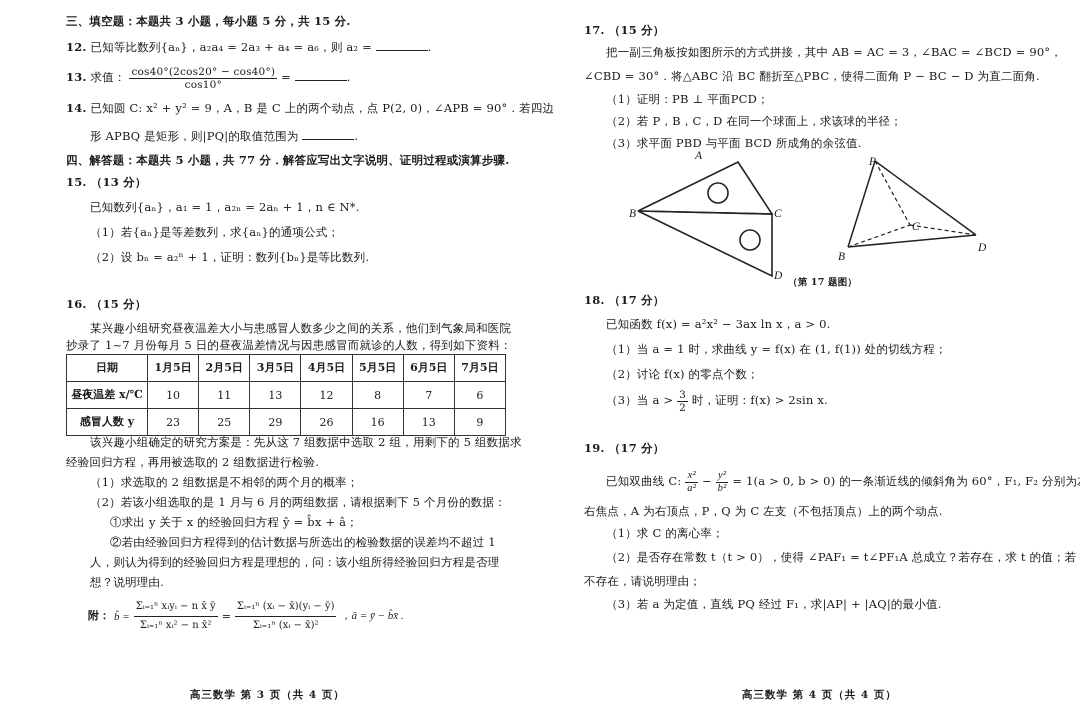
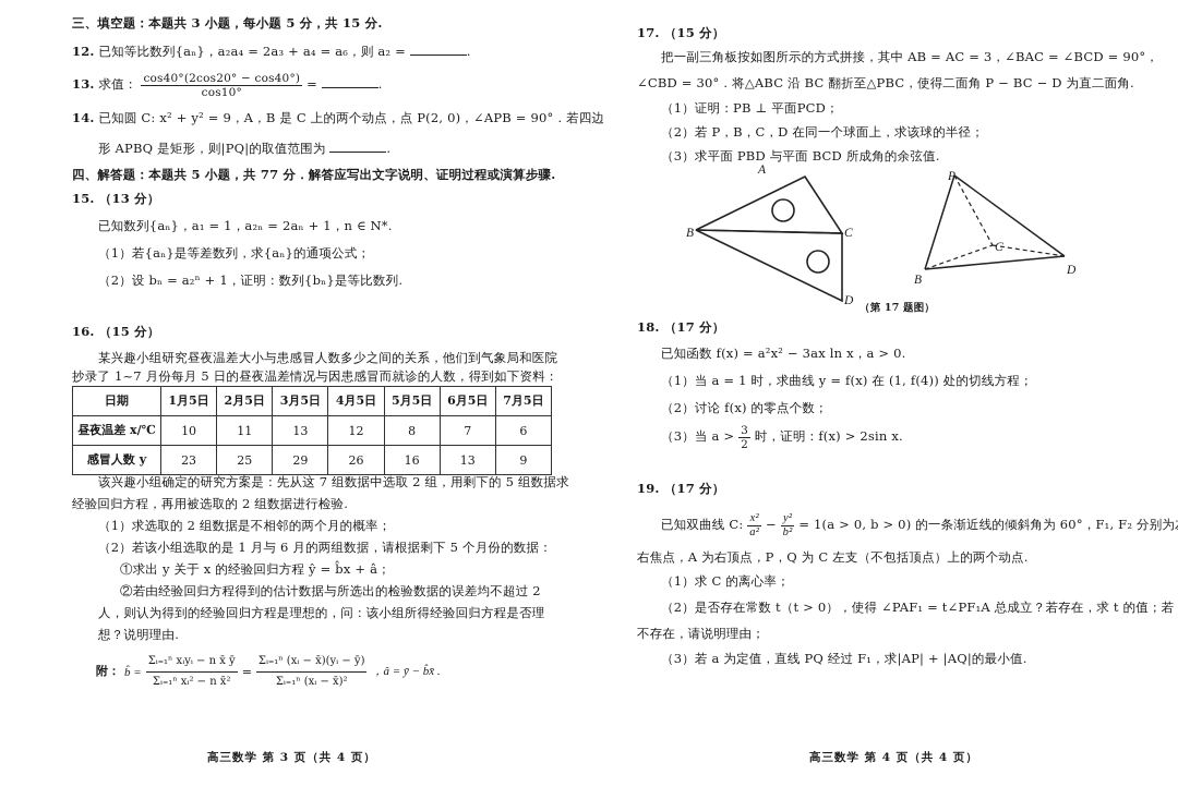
  三、填空题：本题共 3 小题，每小题 5 分，共 15 分.
  12. 已知等比数列{aₙ}，a₂a₄ = 2a₃ + a₄ = a₆，则 a₂ = .
  13. 求值：
  cos40°(2cos20° − cos40°)
  cos10°
  = .
  14. 已知圆 C: x² + y² = 9，A，B 是 C 上的两个动点，点 P(2, 0)，∠APB = 90°．若四边
  形 APBQ 是矩形，则|PQ|的取值范围为 .
  四、解答题：本题共 5 小题，共 77 分．解答应写出文字说明、证明过程或演算步骤.
  15. （13 分）
  已知数列{aₙ}，a₁ = 1，a₂ₙ = 2aₙ + 1，n ∈ N*.
  （1）若{aₙ}是等差数列，求{aₙ}的通项公式；
  （2）设 bₙ = a₂ⁿ + 1，证明：数列{bₙ}是等比数列.
  16. （15 分）
  某兴趣小组研究昼夜温差大小与患感冒人数多少之间的关系，他们到气象局和医院
  抄录了 1~7 月份每月 5 日的昼夜温差情况与因患感冒而就诊的人数，得到如下资料：
  日期	1月5日	2月5日	3月5日	4月5日	5月5日	6月5日	7月5日
  昼夜温差 x/℃	10	11	13	12	8	7	6
  感冒人数 y	23	25	29	26	16	13	9
  该兴趣小组确定的研究方案是：先从这 7 组数据中选取 2 组，用剩下的 5 组数据求
  经验回归方程，再用被选取的 2 组数据进行检验.
  （1）求选取的 2 组数据是不相邻的两个月的概率；
  （2）若该小组选取的是 1 月与 6 月的两组数据，请根据剩下 5 个月份的数据：
  ①求出 y 关于 x 的经验回归方程 ŷ = b̂x + â；
- ②若由经验回归方程得到的估计数据与所选出的检验数据的误差均不超过 1
+ ②若由经验回归方程得到的估计数据与所选出的检验数据的误差均不超过 2
  人，则认为得到的经验回归方程是理想的，问：该小组所得经验回归方程是否理
  想？说明理由.
  附：
  b̂ =
  Σᵢ₌₁ⁿ xᵢyᵢ − n x̄ ȳ
  Σᵢ₌₁ⁿ xᵢ² − n x̄²
  =
  Σᵢ₌₁ⁿ (xᵢ − x̄)(yᵢ − ȳ)
  Σᵢ₌₁ⁿ (xᵢ − x̄)²
  ，â = ȳ − b̂x̄ .
  高三数学 第 3 页（共 4 页）
  17. （15 分）
  把一副三角板按如图所示的方式拼接，其中 AB = AC = 3，∠BAC = ∠BCD = 90°，
  ∠CBD = 30°．将△ABC 沿 BC 翻折至△PBC，使得二面角 P − BC − D 为直二面角.
  （1）证明：PB ⊥ 平面PCD；
  （2）若 P，B，C，D 在同一个球面上，求该球的半径；
  （3）求平面 PBD 与平面 BCD 所成角的余弦值.
  A
  B
  C
  D
  P
  B
  C
  D
  （第 17 题图）
  18. （17 分）
  已知函数 f(x) = a²x² − 3ax ln x，a > 0.
- （1）当 a = 1 时，求曲线 y = f(x) 在 (1, f(1)) 处的切线方程；
+ （1）当 a = 1 时，求曲线 y = f(x) 在 (1, f(4)) 处的切线方程；
  （2）讨论 f(x) 的零点个数；
  （3）当 a >
  3
  2
  时，证明：f(x) > 2sin x.
  19. （17 分）
  已知双曲线 C:
  x²
  a²
  −
  y²
  b²
  = 1(a > 0, b > 0) 的一条渐近线的倾斜角为 60°，F₁, F₂ 分别为
  右焦点，A 为右顶点，P，Q 为 C 左支（不包括顶点）上的两个动点.
  （1）求 C 的离心率；
  （2）是否存在常数 t（t > 0），使得 ∠PAF₁ = t∠PF₁A 总成立？若存在，求 t 的值；若
  不存在，请说明理由；
  （3）若 a 为定值，直线 PQ 经过 F₁，求|AP| + |AQ|的最小值.
  高三数学 第 4 页（共 4 页）
